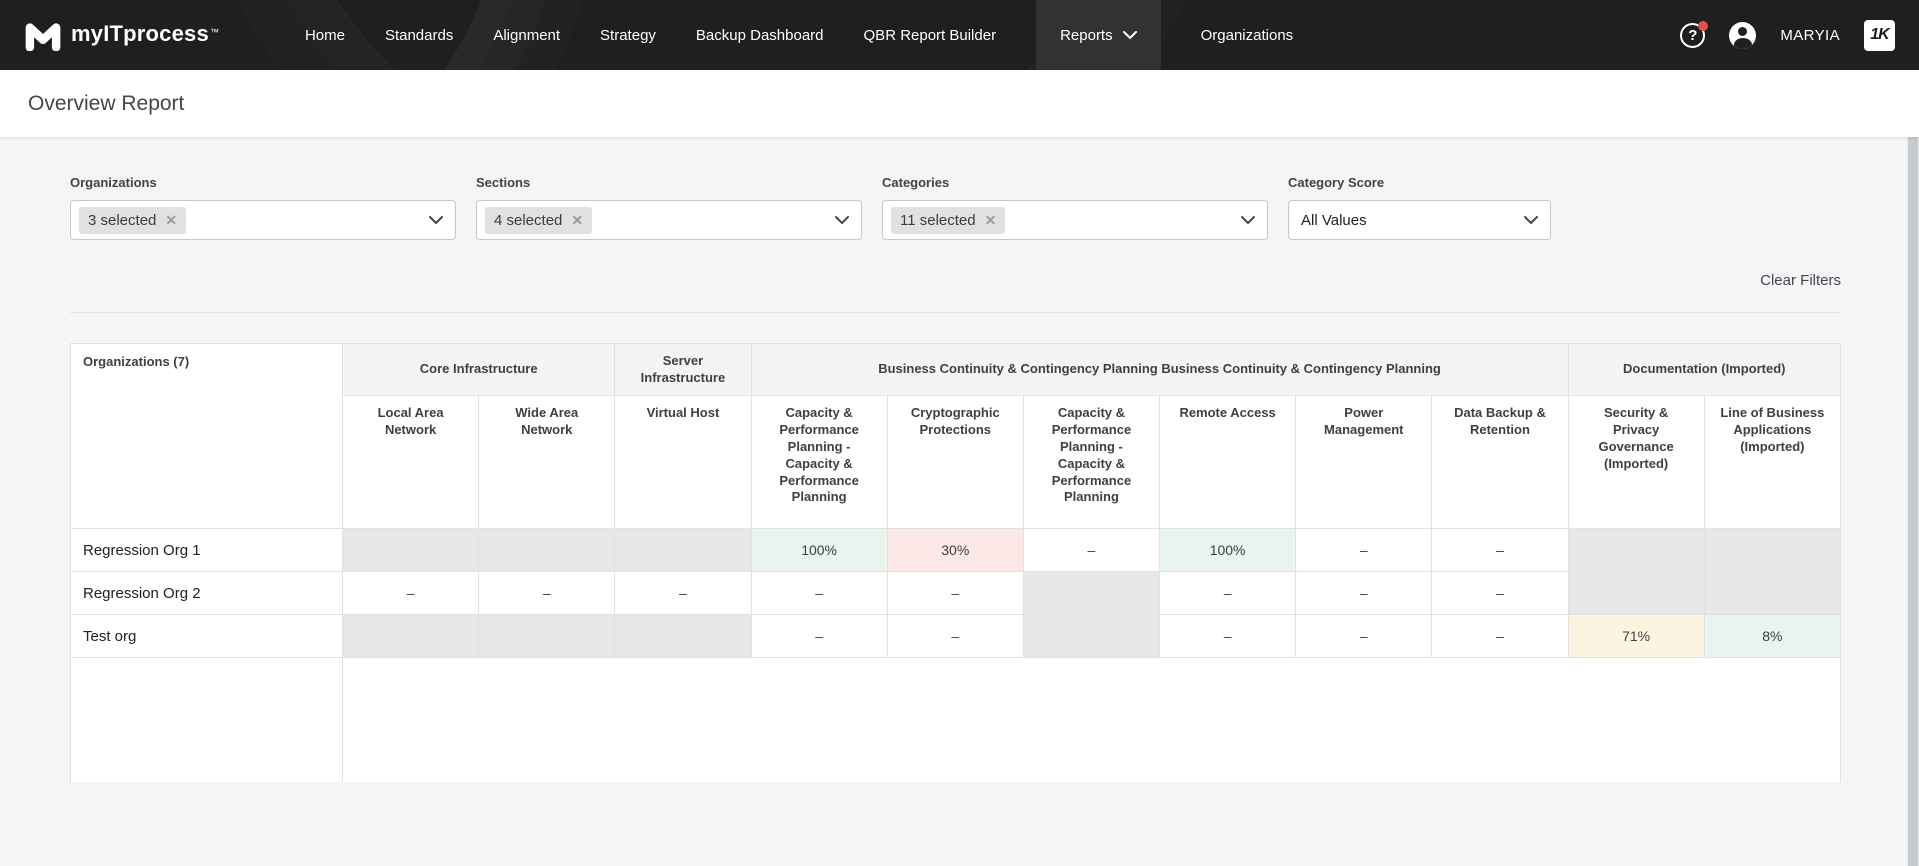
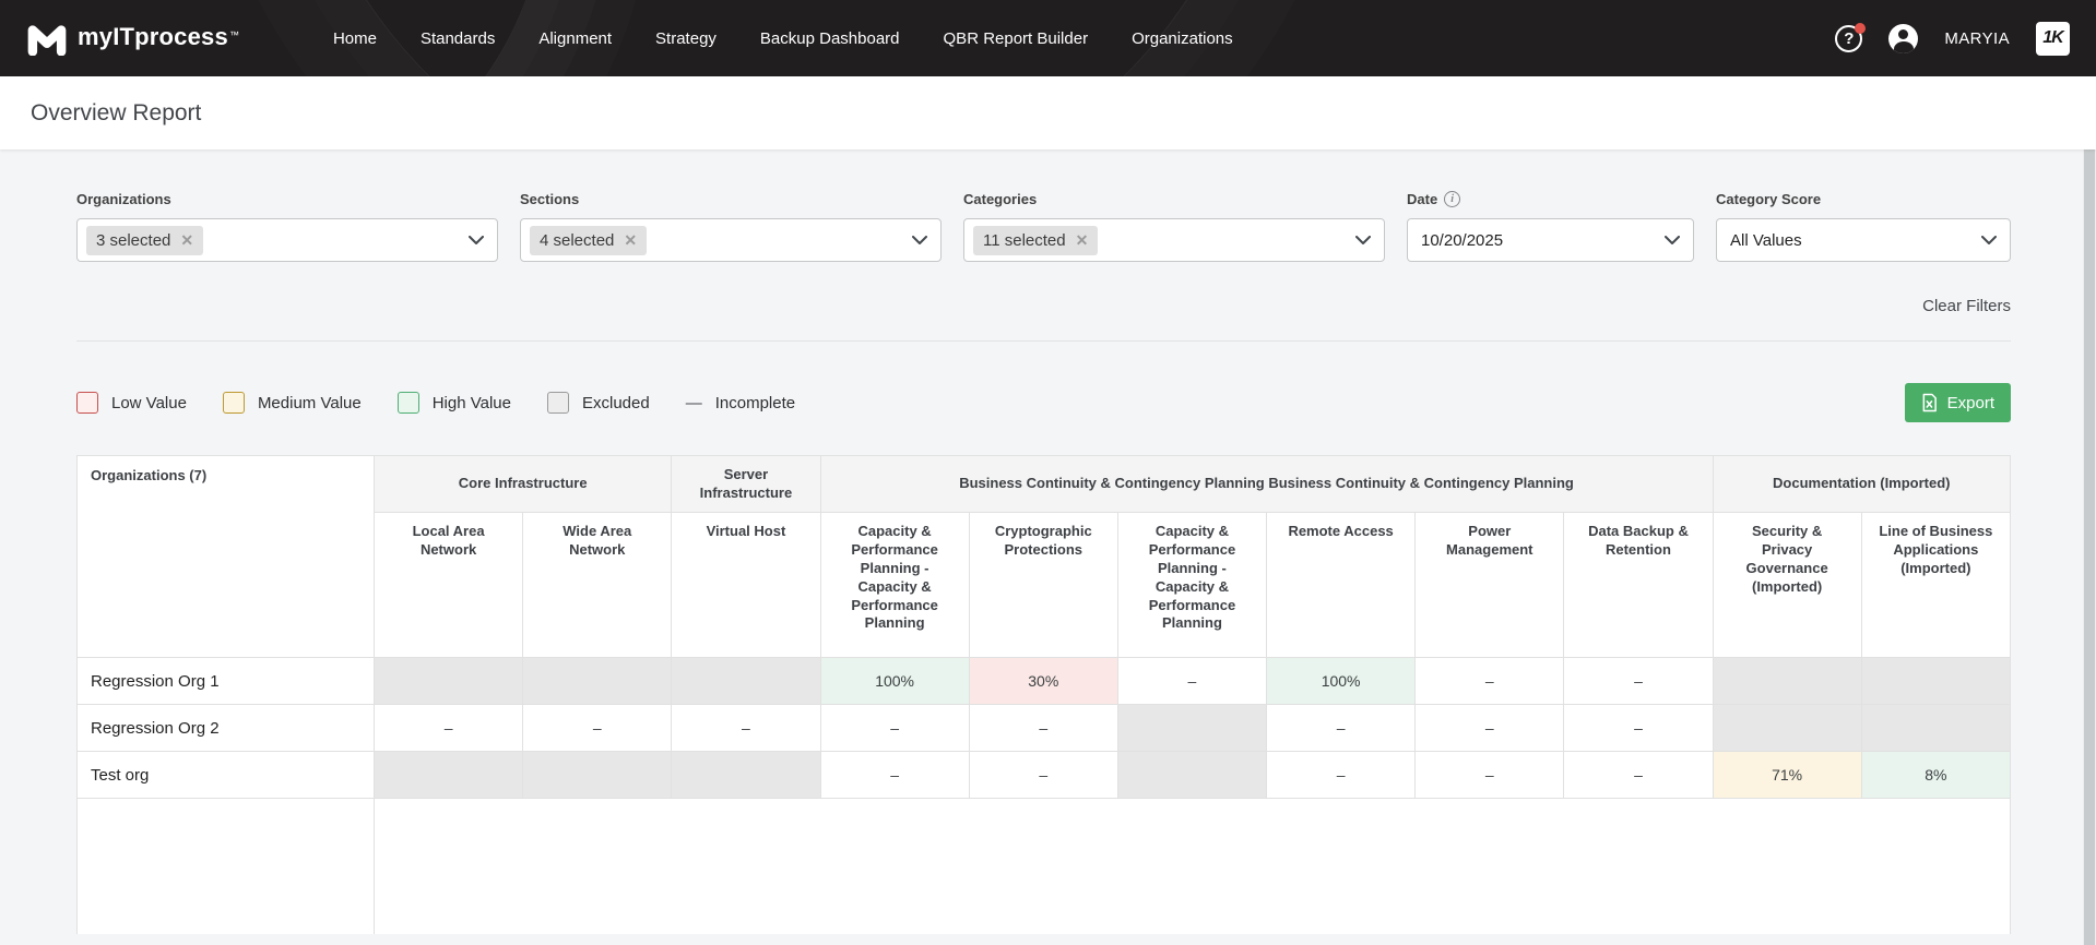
  myITprocess™
  Home
  Standards
  Alignment
  Strategy
  Backup Dashboard
  QBR Report Builder
- Reports
  Organizations
  ?
  MARYIA
  1K
  Overview Report
  Organizations
  3 selected
  ✕
  Sections
  4 selected
  ✕
  Categories
  11 selected
  ✕
+ Date
+ i
+ 10/20/2025
  Category Score
  All Values
  Clear Filters
+ Low Value
+ Medium Value
+ High Value
+ Excluded
+ —
+ Incomplete
+ Export
  Organizations (7)	Core Infrastructure	Server Infrastructure	Business Continuity & Contingency Planning Business Continuity & Contingency Planning	Documentation (Imported)
  Local Area Network	Wide Area Network	Virtual Host	Capacity & Performance Planning - Capacity & Performance Planning	Cryptographic Protections	Capacity & Performance Planning - Capacity & Performance Planning	Remote Access	Power Management	Data Backup & Retention	Security & Privacy Governance (Imported)	Line of Business Applications (Imported)
  Regression Org 1				100%	30%	–	100%	–	–
  Regression Org 2	–	–	–	–	–		–	–	–
  Test org				–	–		–	–	–	71%	8%
